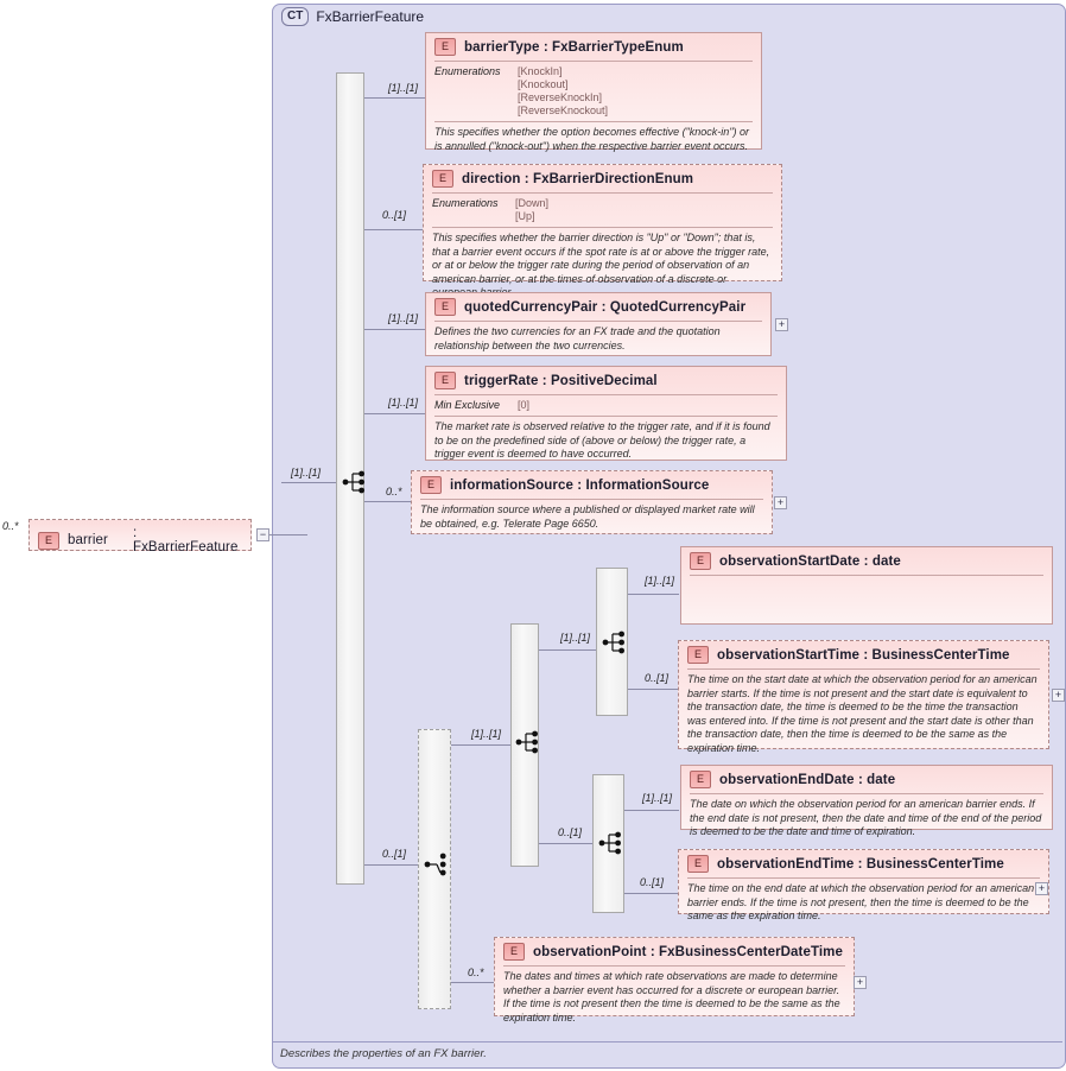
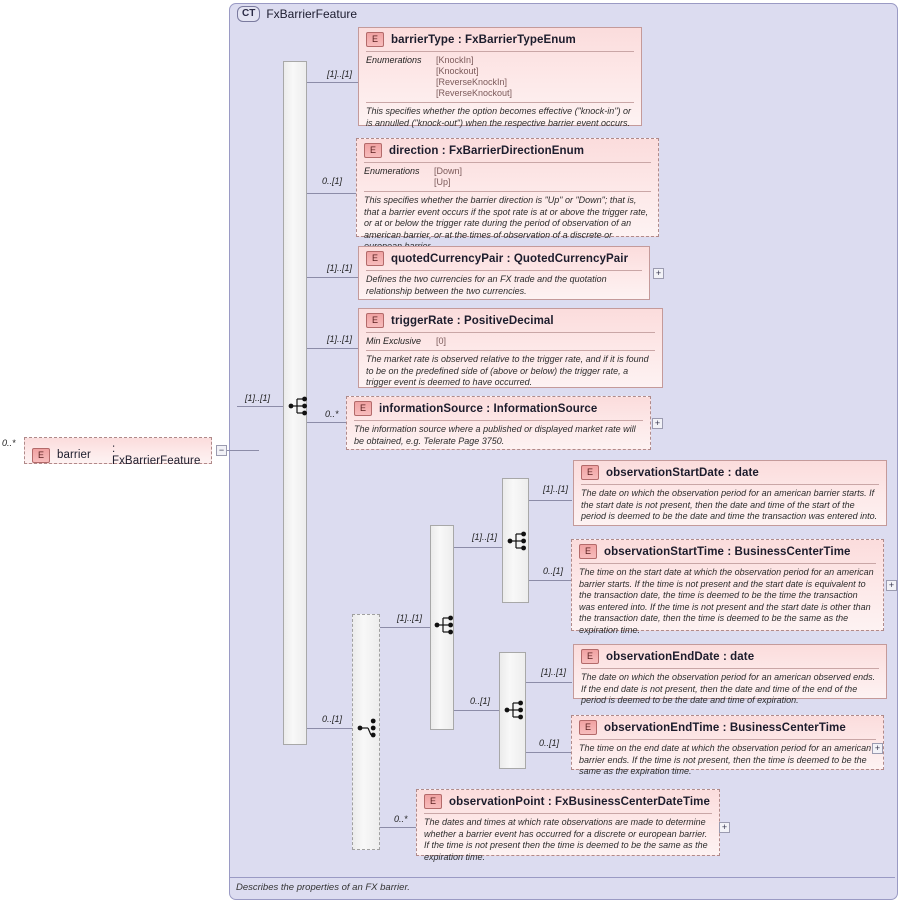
  CT
  FxBarrierFeature
  Describes the properties of an FX barrier.
  0..*
  E
  barrier
  : FxBarrierFeature
  −
  [1]..[1]
  [1]..[1]
  E
  barrierType : FxBarrierTypeEnum
  Enumerations
  [KnockIn]
  [Knockout]
  [ReverseKnockIn]
  [ReverseKnockout]
  This specifies whether the option becomes effective ("knock-in") or is annulled ("knock-out") when the respective barrier event occurs.
  0..[1]
  E
  direction : FxBarrierDirectionEnum
  Enumerations
  [Down]
  [Up]
  This specifies whether the barrier direction is "Up" or "Down"; that is, that a barrier event occurs if the spot rate is at or above the trigger rate, or at or below the trigger rate during the period of observation of an american barrier, or at the times of observation of a discrete or
  [1]..[1]
  E
  quotedCurrencyPair : QuotedCurrencyPair
  Defines the two currencies for an FX trade and the quotation relationship between the two currencies.
  +
  [1]..[1]
  E
  triggerRate : PositiveDecimal
  Min Exclusive
  [0]
  The market rate is observed relative to the trigger rate, and if it is found to be on the predefined side of (above or below) the trigger rate, a trigger event is deemed to have occurred.
  0..*
  E
  informationSource : InformationSource
- The information source where a published or displayed market rate will be obtained, e.g. Telerate Page 6650.
+ The information source where a published or displayed market rate will be obtained, e.g. Telerate Page 3750.
  +
  0..[1]
  [1]..[1]
  0..*
  [1]..[1]
  0..[1]
  [1]..[1]
  E
  observationStartDate : date
+ The date on which the observation period for an american barrier starts. If the start date is not present, then the date and time of the start of the period is deemed to be the date and time the transaction was entered into.
  0..[1]
  E
  observationStartTime : BusinessCenterTime
  The time on the start date at which the observation period for an american barrier starts. If the time is not present and the start date is equivalent to the transaction date, the time is deemed to be the time the transaction was entered into. If the time is not present and the start date is other than the transaction date, then the time is deemed to be the same as the expiration time.
  +
  [1]..[1]
  E
  observationEndDate : date
- The date on which the observation period for an american barrier ends. If the end date is not present, then the date and time of the end of the period is deemed to be the date and time of expiration.
+ The date on which the observation period for an american observed ends. If the end date is not present, then the date and time of the end of the period is deemed to be the date and time of expiration.
  0..[1]
  E
  observationEndTime : BusinessCenterTime
  The time on the end date at which the observation period for an american barrier ends. If the time is not present, then the time is deemed to be the same as the expiration time.
  +
  E
  observationPoint : FxBusinessCenterDateTime
  The dates and times at which rate observations are made to determine whether a barrier event has occurred for a discrete or european barrier. If the time is not present then the time is deemed to be the same as the expiration time.
  +
